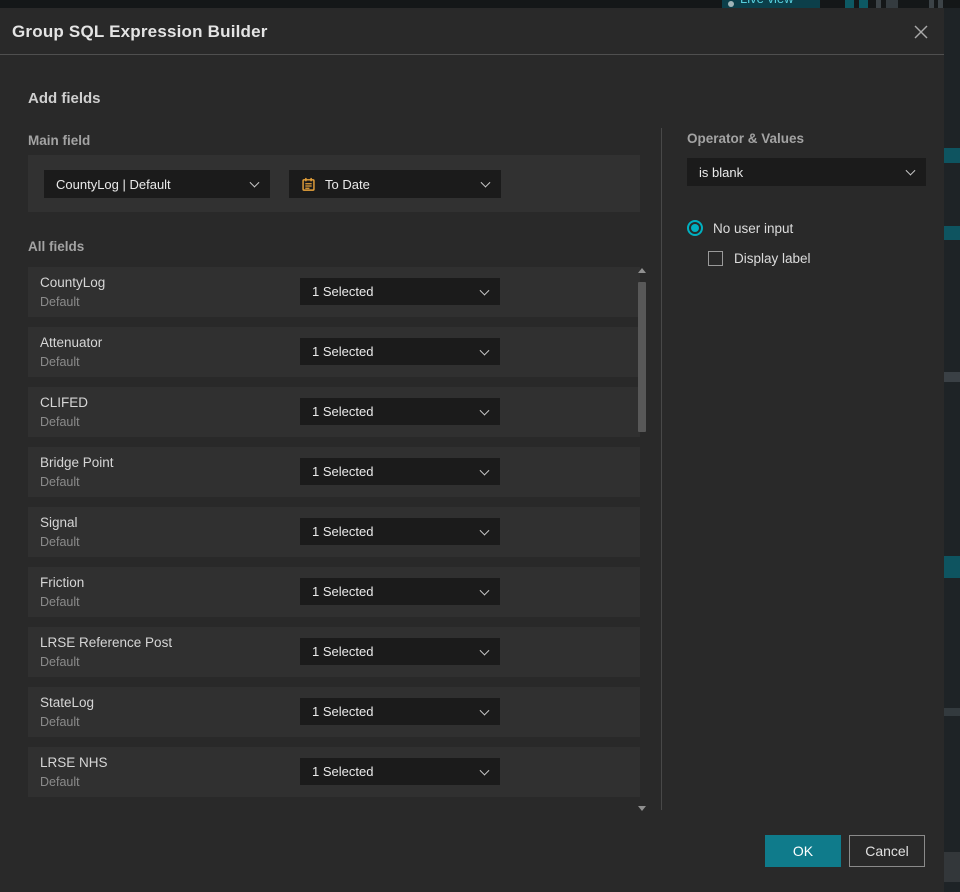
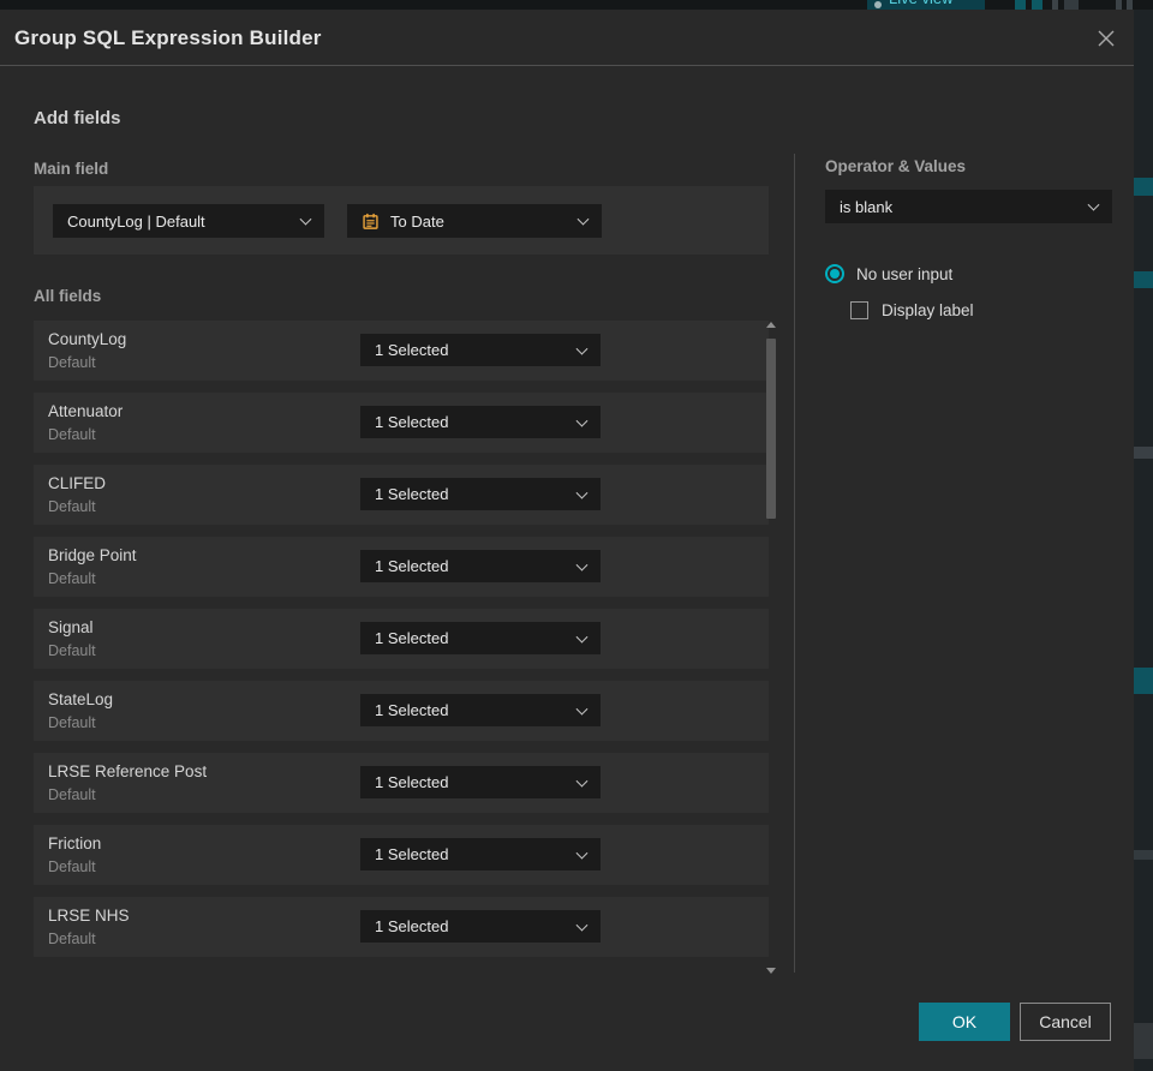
  Group SQL Expression Builder
  Add fields
  Main field
  CountyLog | Default
  To Date
  All fields
  CountyLog
  Default
  1 Selected
  Attenuator
  Default
  1 Selected
  CLIFED
  Default
  1 Selected
  Bridge Point
  Default
  1 Selected
  Signal
  Default
  1 Selected
- Friction
+ StateLog
  Default
  1 Selected
  LRSE Reference Post
  Default
  1 Selected
- StateLog
+ Friction
  Default
  1 Selected
  LRSE NHS
  Default
  1 Selected
  Operator & Values
  is blank
  No user input
  Display label
  OK
  Cancel
